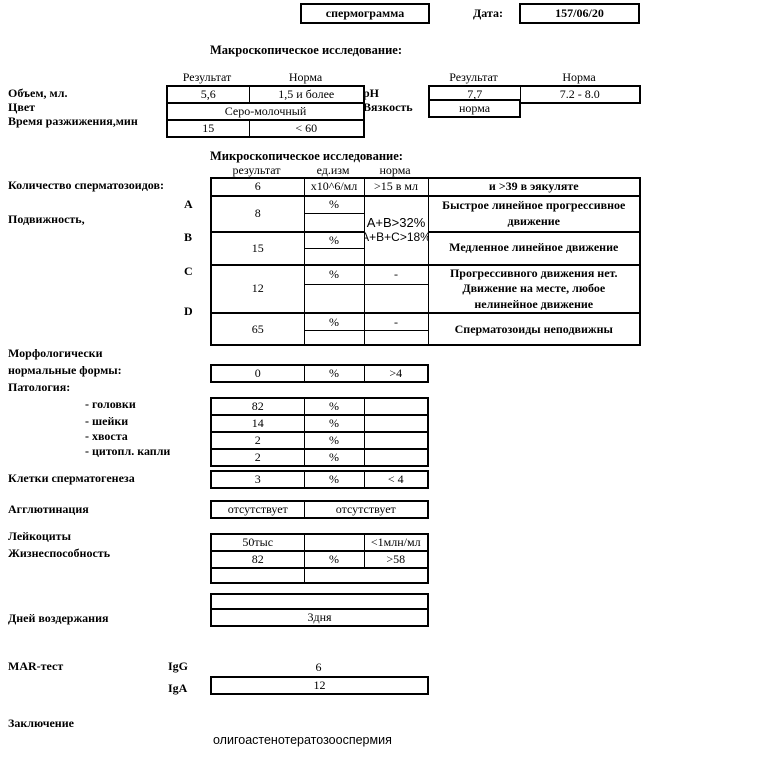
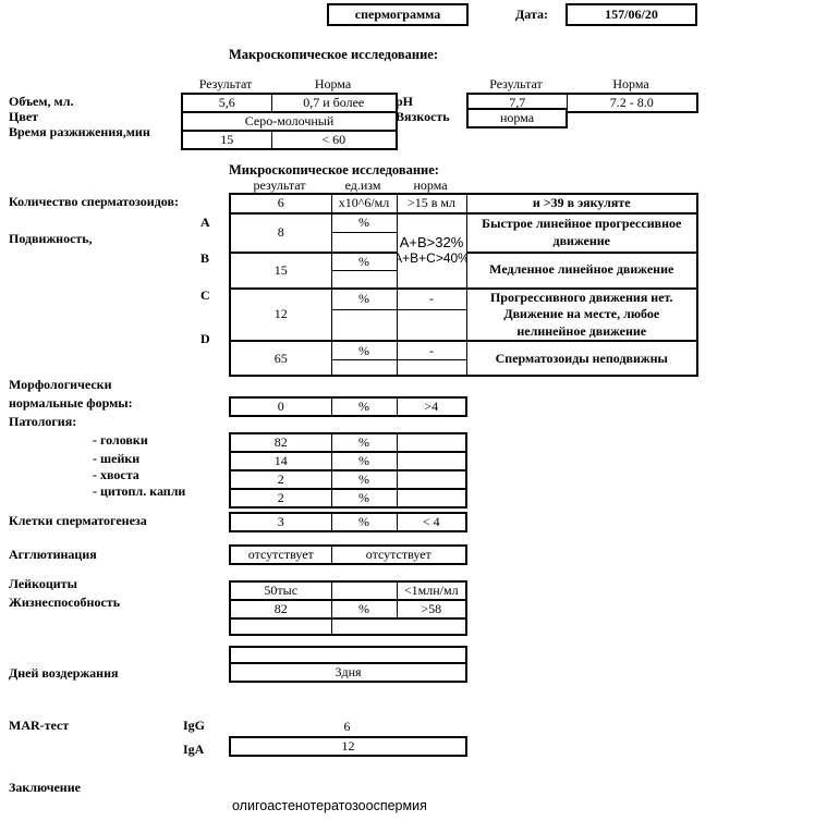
  спермограмма
  Дата:
  157/06/20
  Макроскопическое исследование:
  Результат
  Норма
  Объем, мл.
  Цвет
  Время разжижения,мин
- 5,6	1,5 и более
+ 5,6	0,7 и более
  Серо-молочный
  15	< 60
  pH
  Вязкость
  Результат
  Норма
  7,7	7.2 - 8.0
  норма
  Микроскопическое исследование:
  результат
  ед.изм
  норма
  Количество сперматозоидов:
  Подвижность,
  A
  B
  C
  D
  6	x10^6/мл	>15 в мл	и >39 в эякуляте
- 8	%	A+B>32% A+B+C>18%	Быстрое линейное прогрессивное движение
+ 8	%	A+B>32% A+B+C>40%	Быстрое линейное прогрессивное движение
  15	%	Медленное линейное движение
  12	%	-	Прогрессивного движения нет. Движение на месте, любое нелинейное движение
  65	%	-	Сперматозоиды неподвижны
  Морфологически
  нормальные формы:
  Патология:
  0	%	>4
  - головки
  - шейки
  - хвоста
  - цитопл. капли
  82	%
  14	%
  2	%
  2	%
  Клетки сперматогенеза
  3	%	< 4
  Агглютинация
  отсутствует	отсутствует
  Лейкоциты
  Жизнеспособность
  50тыс		<1млн/мл
  82	%	>58
  Дней воздержания
  3дня
  MAR-тест
  IgG
  6
  IgA
  12
  Заключение
  олигоастенотератозооспермия
